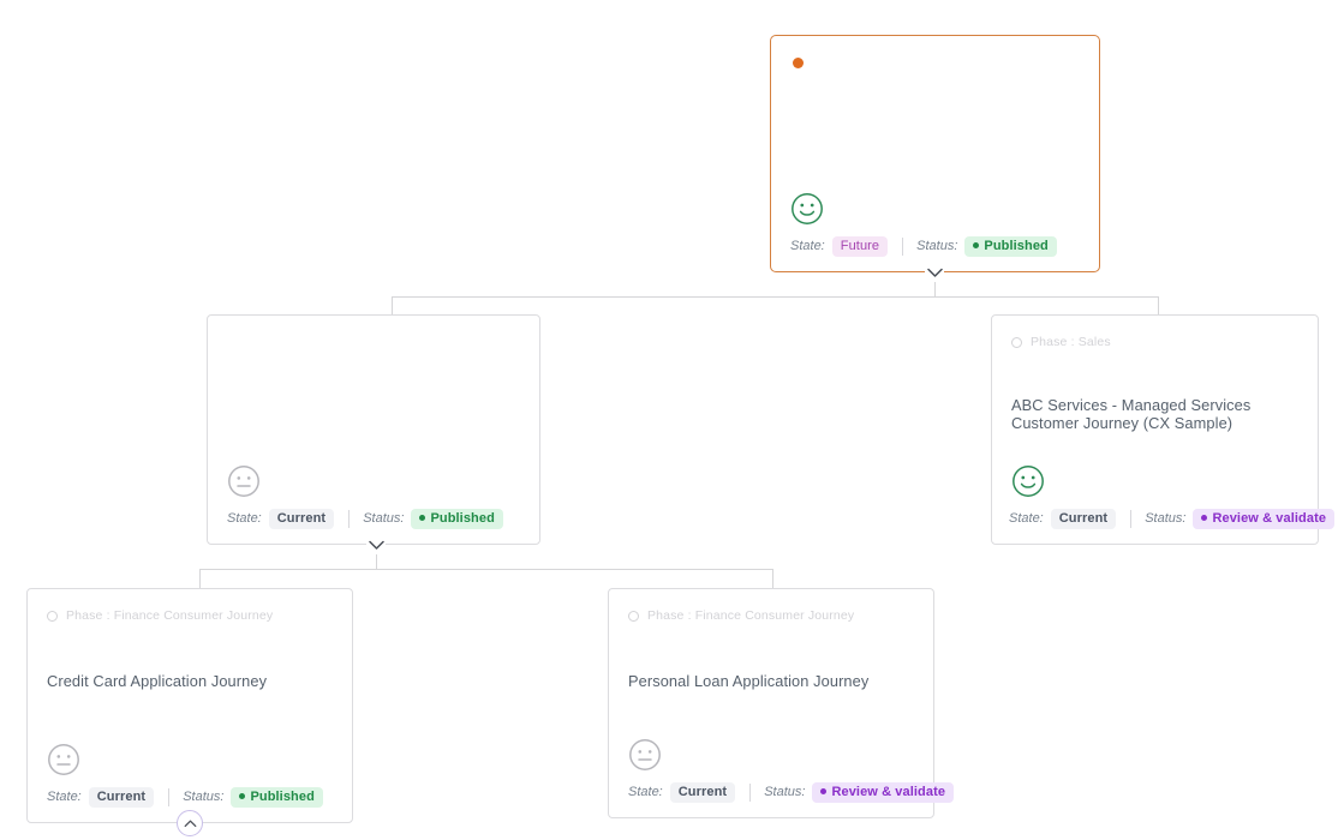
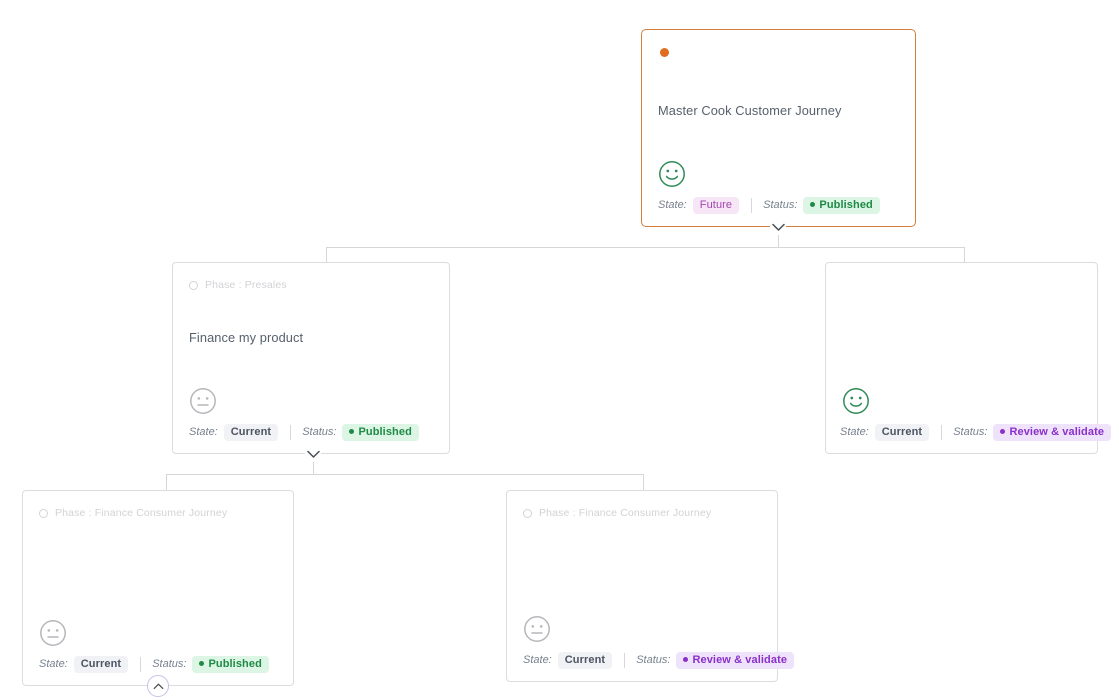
+ Master Cook Customer Journey
  State:
  Future
  Status:
  Published
+ Phase : Presales
+ Finance my product
  State:
  Current
  Status:
  Published
- Phase : Sales
- ABC Services - Managed Services Customer Journey (CX Sample)
  State:
  Current
  Status:
  Review & validate
  Phase : Finance Consumer Journey
- Credit Card Application Journey
  State:
  Current
  Status:
  Published
  Phase : Finance Consumer Journey
- Personal Loan Application Journey
  State:
  Current
  Status:
  Review & validate
